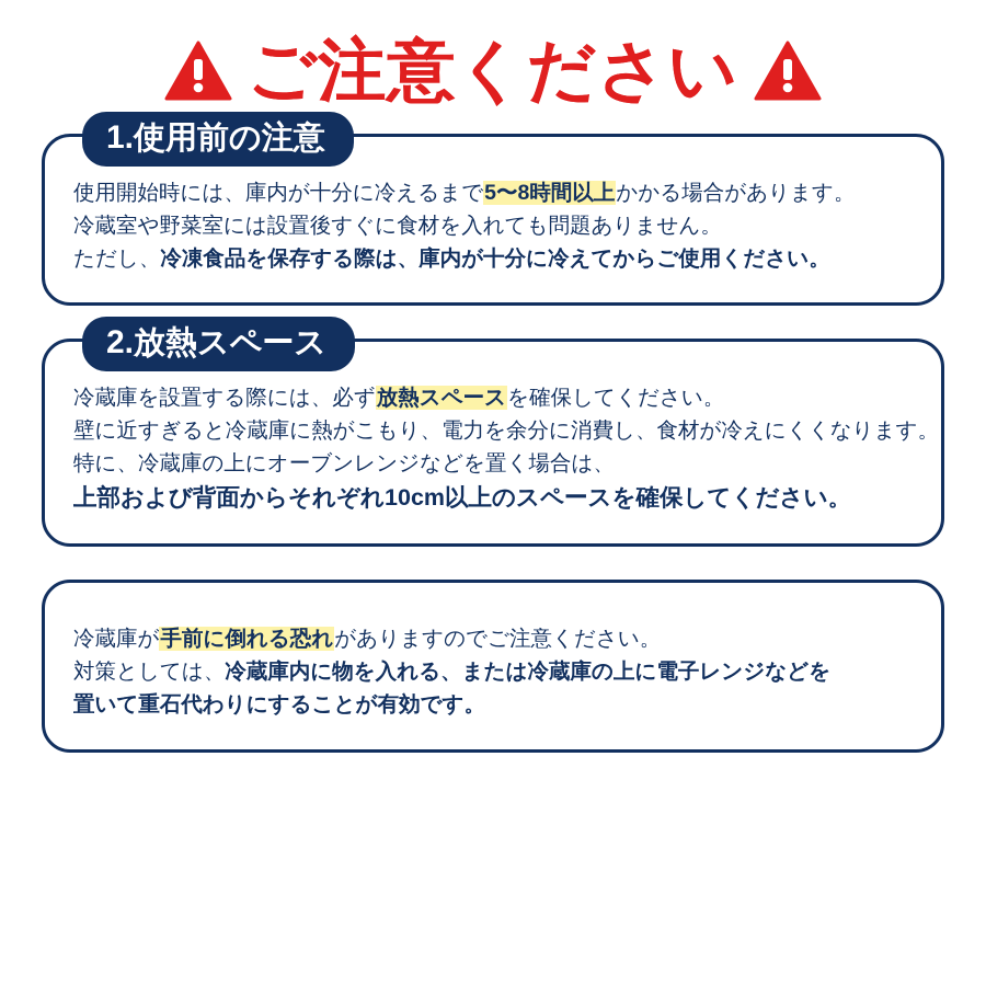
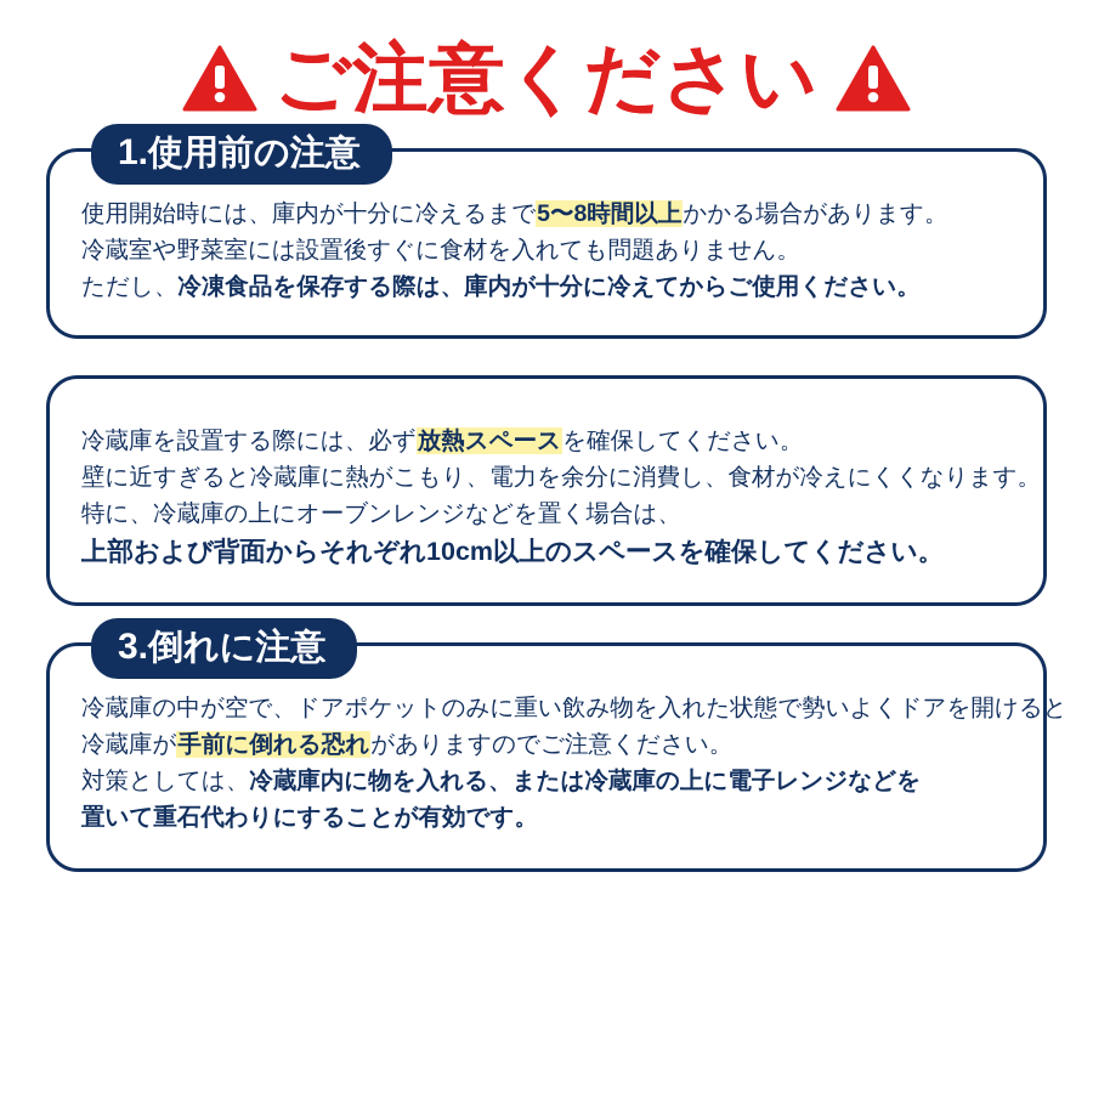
  ご注意ください
  1.使用前の注意
  使用開始時には、庫内が十分に冷えるまで5〜8時間以上かかる場合があります。
  冷蔵室や野菜室には設置後すぐに食材を入れても問題ありません。
  ただし、冷凍食品を保存する際は、庫内が十分に冷えてからご使用ください。
- 2.放熱スペース
  冷蔵庫を設置する際には、必ず放熱スペースを確保してください。
  壁に近すぎると冷蔵庫に熱がこもり、電力を余分に消費し、食材が冷えにくくなります。
  特に、冷蔵庫の上にオーブンレンジなどを置く場合は、
  上部および背面からそれぞれ10cm以上のスペースを確保してください。
+ 3.倒れに注意
+ 冷蔵庫の中が空で、ドアポケットのみに重い飲み物を入れた状態で勢いよくドアを開けると
  冷蔵庫が手前に倒れる恐れがありますのでご注意ください。
  対策としては、冷蔵庫内に物を入れる、または冷蔵庫の上に電子レンジなどを
  置いて重石代わりにすることが有効です。
